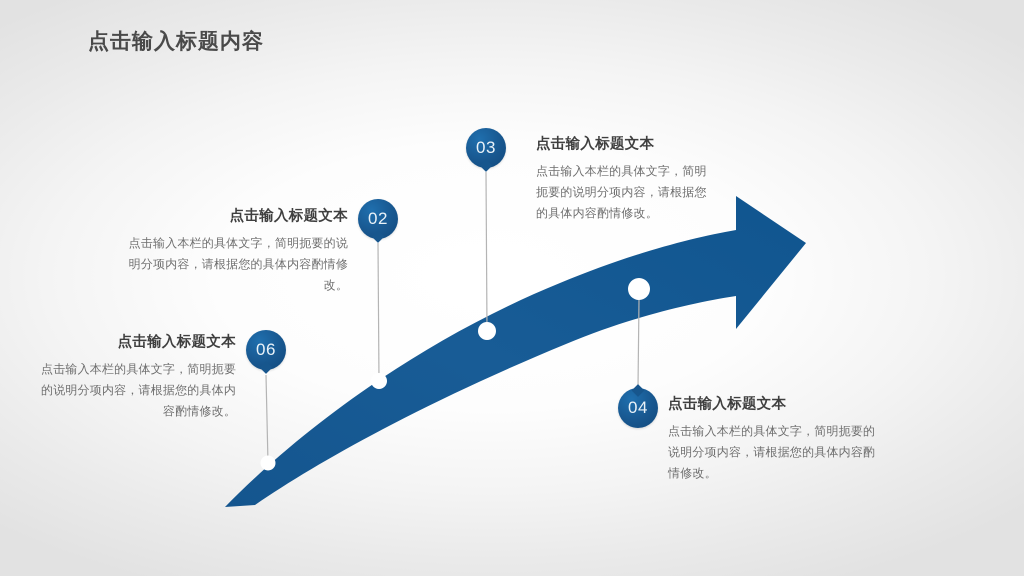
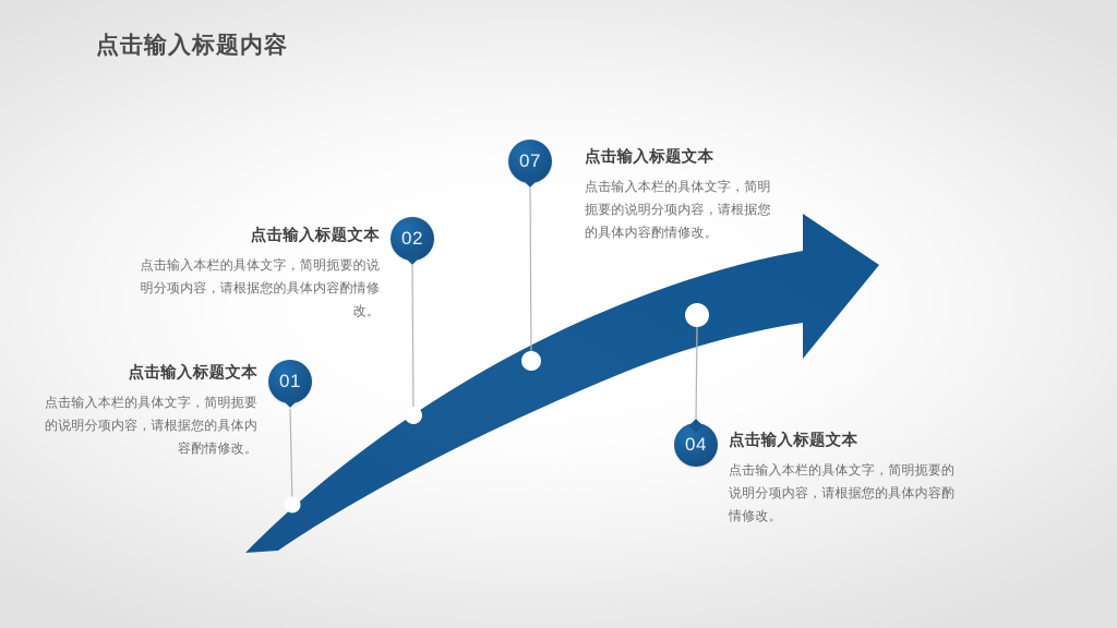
  点击输入标题内容
- 06
+ 01
  02
- 03
+ 07
  04
  点击输入标题文本
  点击输入本栏的具体文字，简明扼要的说明分项内容，请根据您的具体内容酌情修改。
  点击输入标题文本
  点击输入本栏的具体文字，简明扼要的说明分项内容，请根据您的具体内容酌情修改。
  点击输入标题文本
  点击输入本栏的具体文字，简明扼要的说明分项内容，请根据您的具体内容酌情修改。
  点击输入标题文本
  点击输入本栏的具体文字，简明扼要的说明分项内容，请根据您的具体内容酌情修改。
